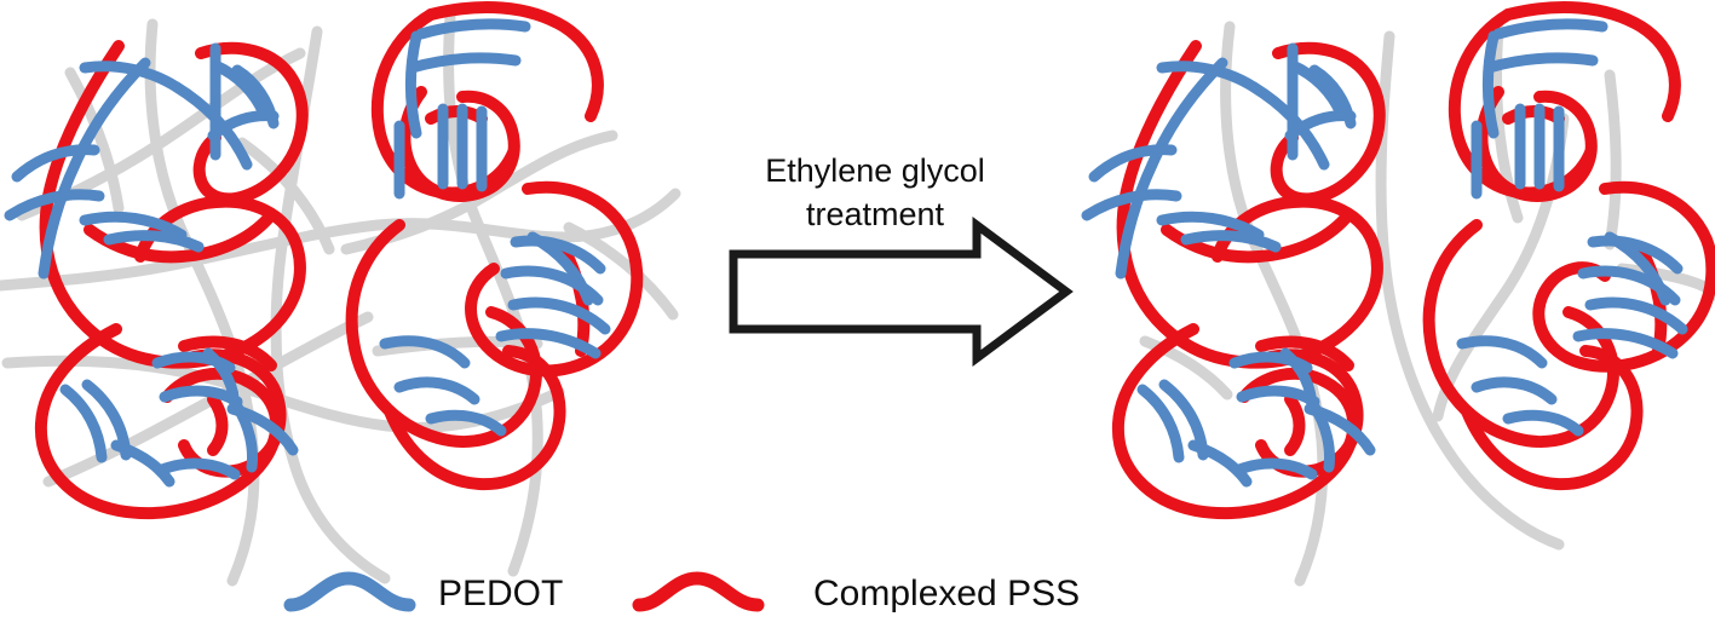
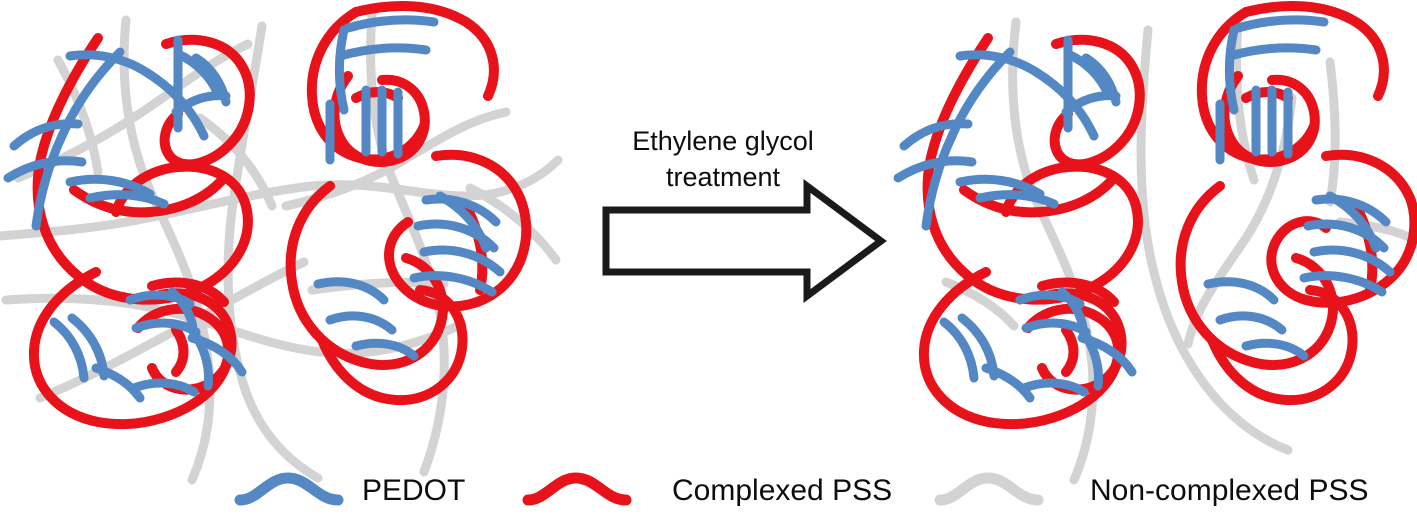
  Ethylene glycol
  treatment
  PEDOT
  Complexed PSS
+ Non-complexed PSS
